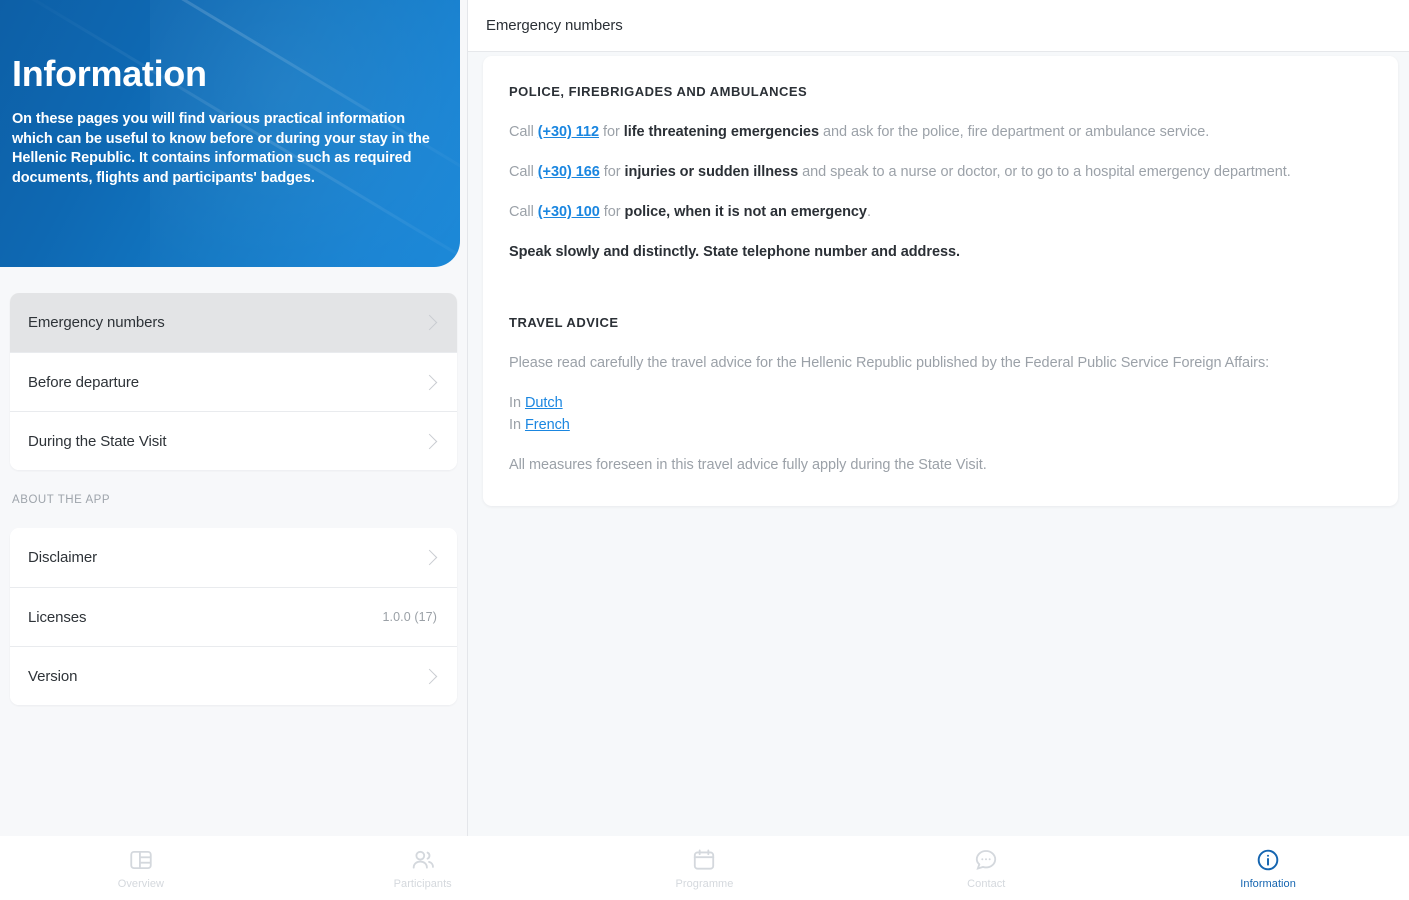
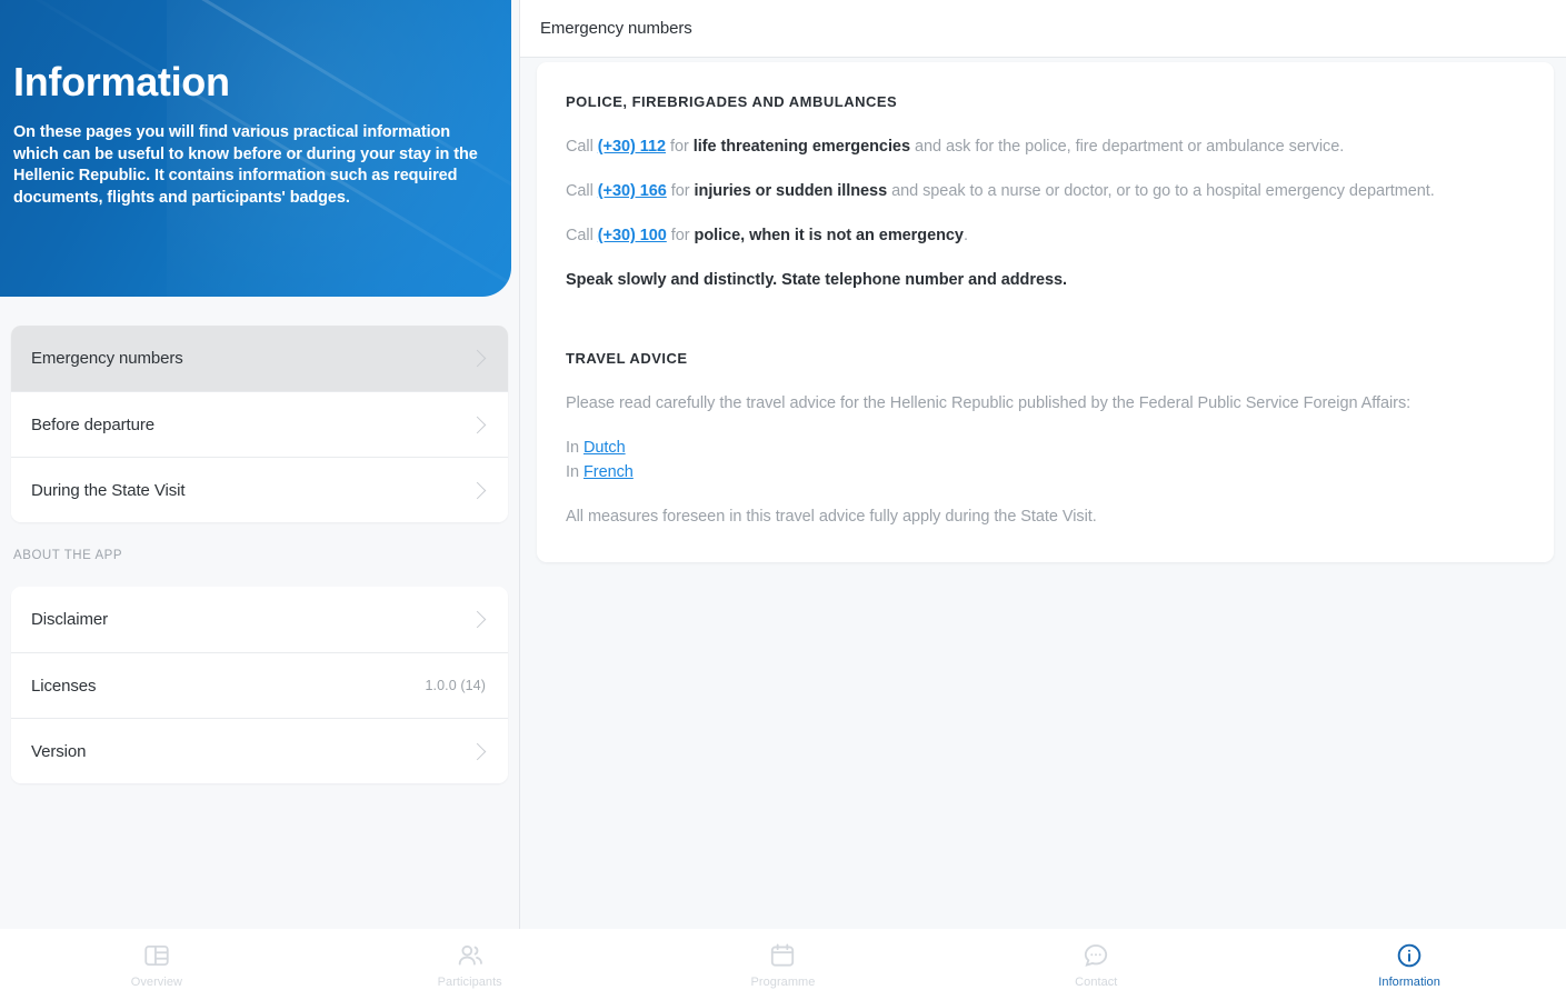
  Information
  On these pages you will find various practical information which can be useful to know before or during your stay in the Hellenic Republic. It contains information such as required documents, flights and participants' badges.
  Emergency numbers
  Before departure
  During the State Visit
  ABOUT THE APP
  Disclaimer
  Licenses
- 1.0.0 (17)
+ 1.0.0 (14)
  Version
  Emergency numbers
  POLICE, FIREBRIGADES AND AMBULANCES
  Call (+30) 112 for life threatening emergencies and ask for the police, fire department or ambulance service.
  Call (+30) 166 for injuries or sudden illness and speak to a nurse or doctor, or to go to a hospital emergency department.
  Call (+30) 100 for police, when it is not an emergency.
  Speak slowly and distinctly. State telephone number and address.
  TRAVEL ADVICE
  Please read carefully the travel advice for the Hellenic Republic published by the Federal Public Service Foreign Affairs:
  In Dutch
  In French
  All measures foreseen in this travel advice fully apply during the State Visit.
  Overview
  Participants
  Programme
  Contact
  Information
